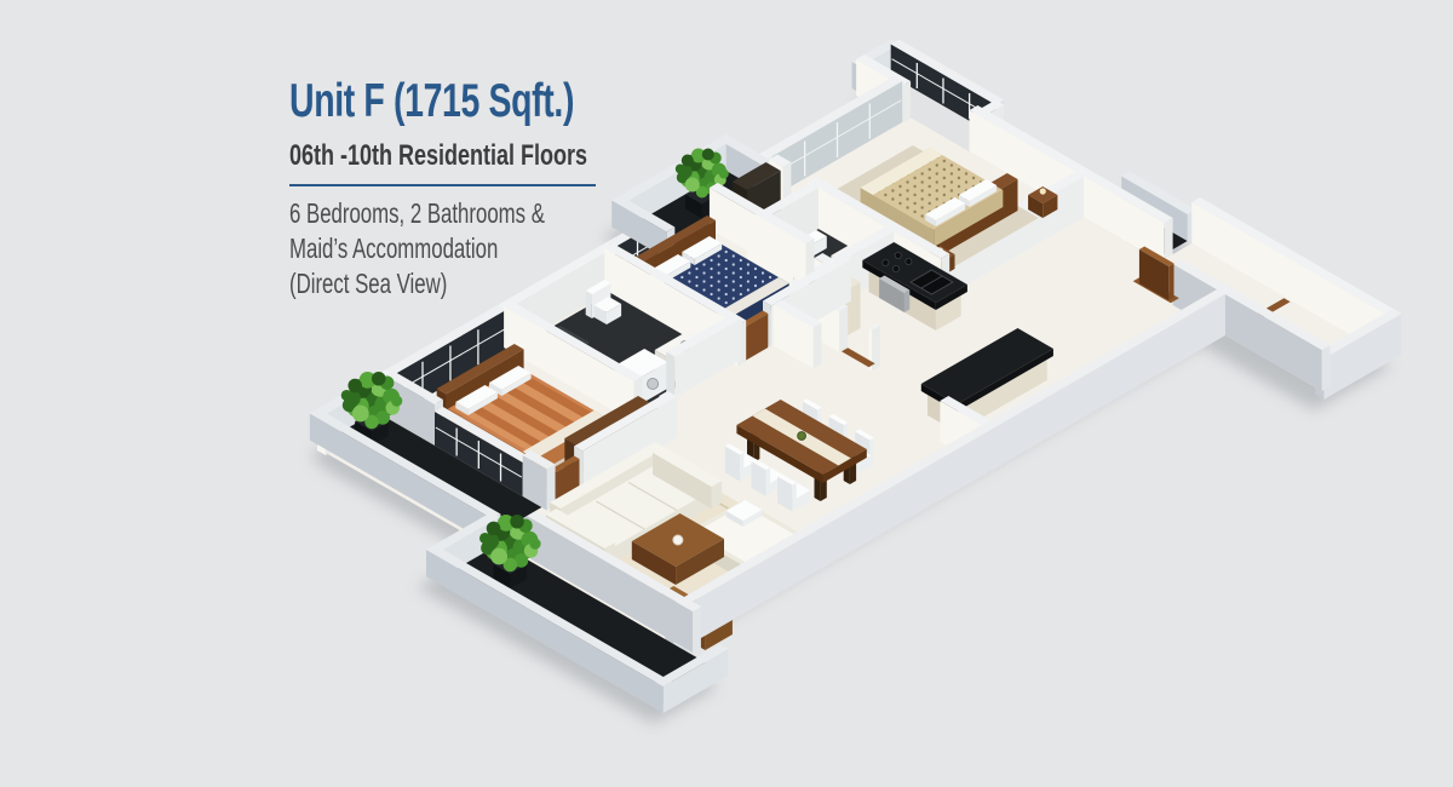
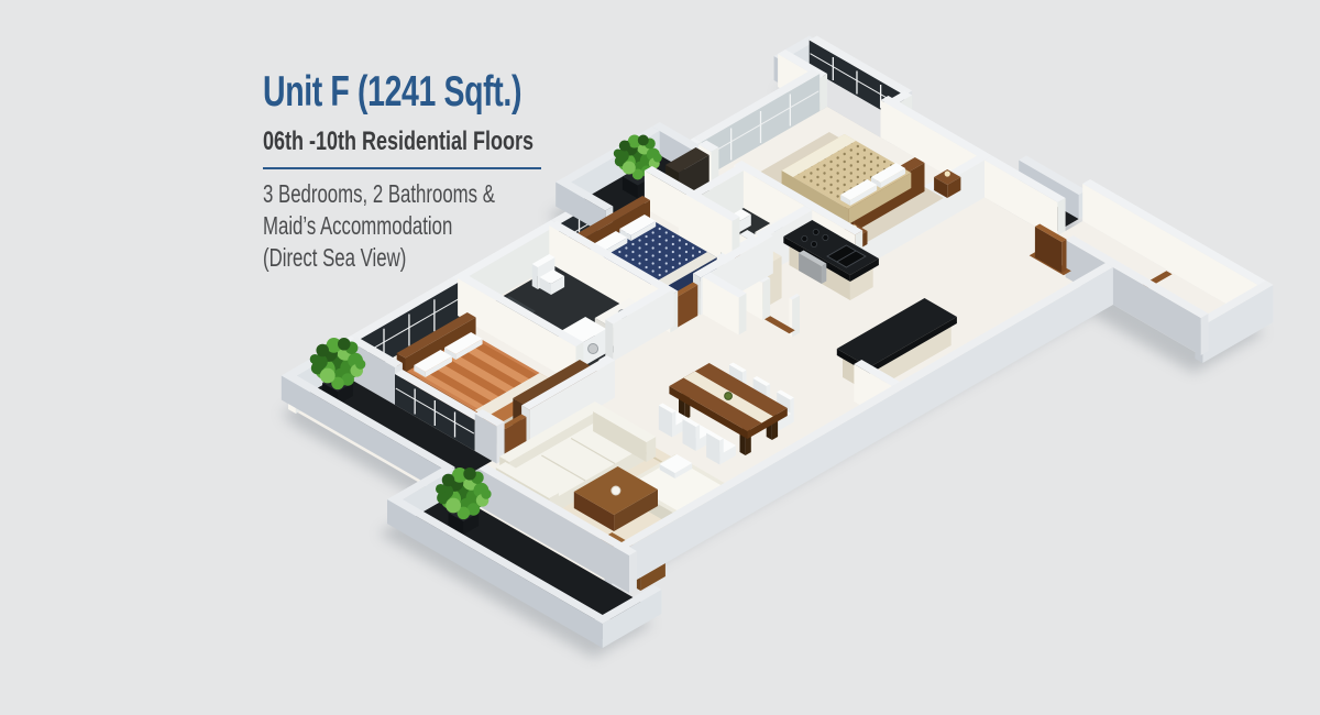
- Unit F (1715 Sqft.)
+ Unit F (1241 Sqft.)
  06th -10th Residential Floors
- 6 Bedrooms, 2 Bathrooms &
+ 3 Bedrooms, 2 Bathrooms &
  Maid’s Accommodation
  (Direct Sea View)
